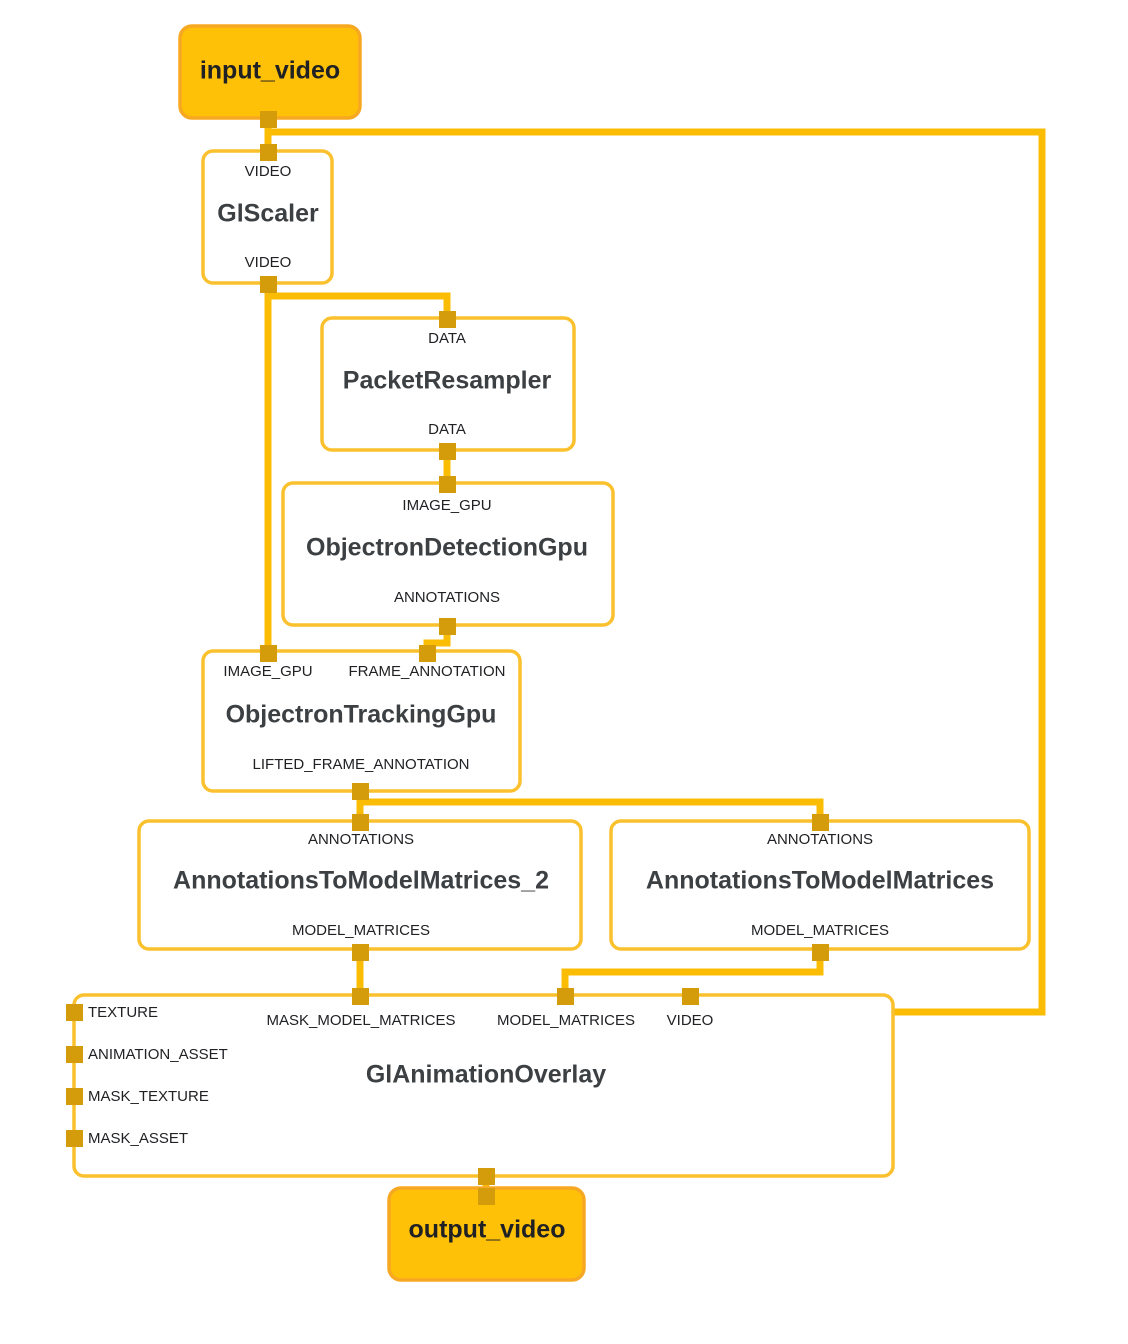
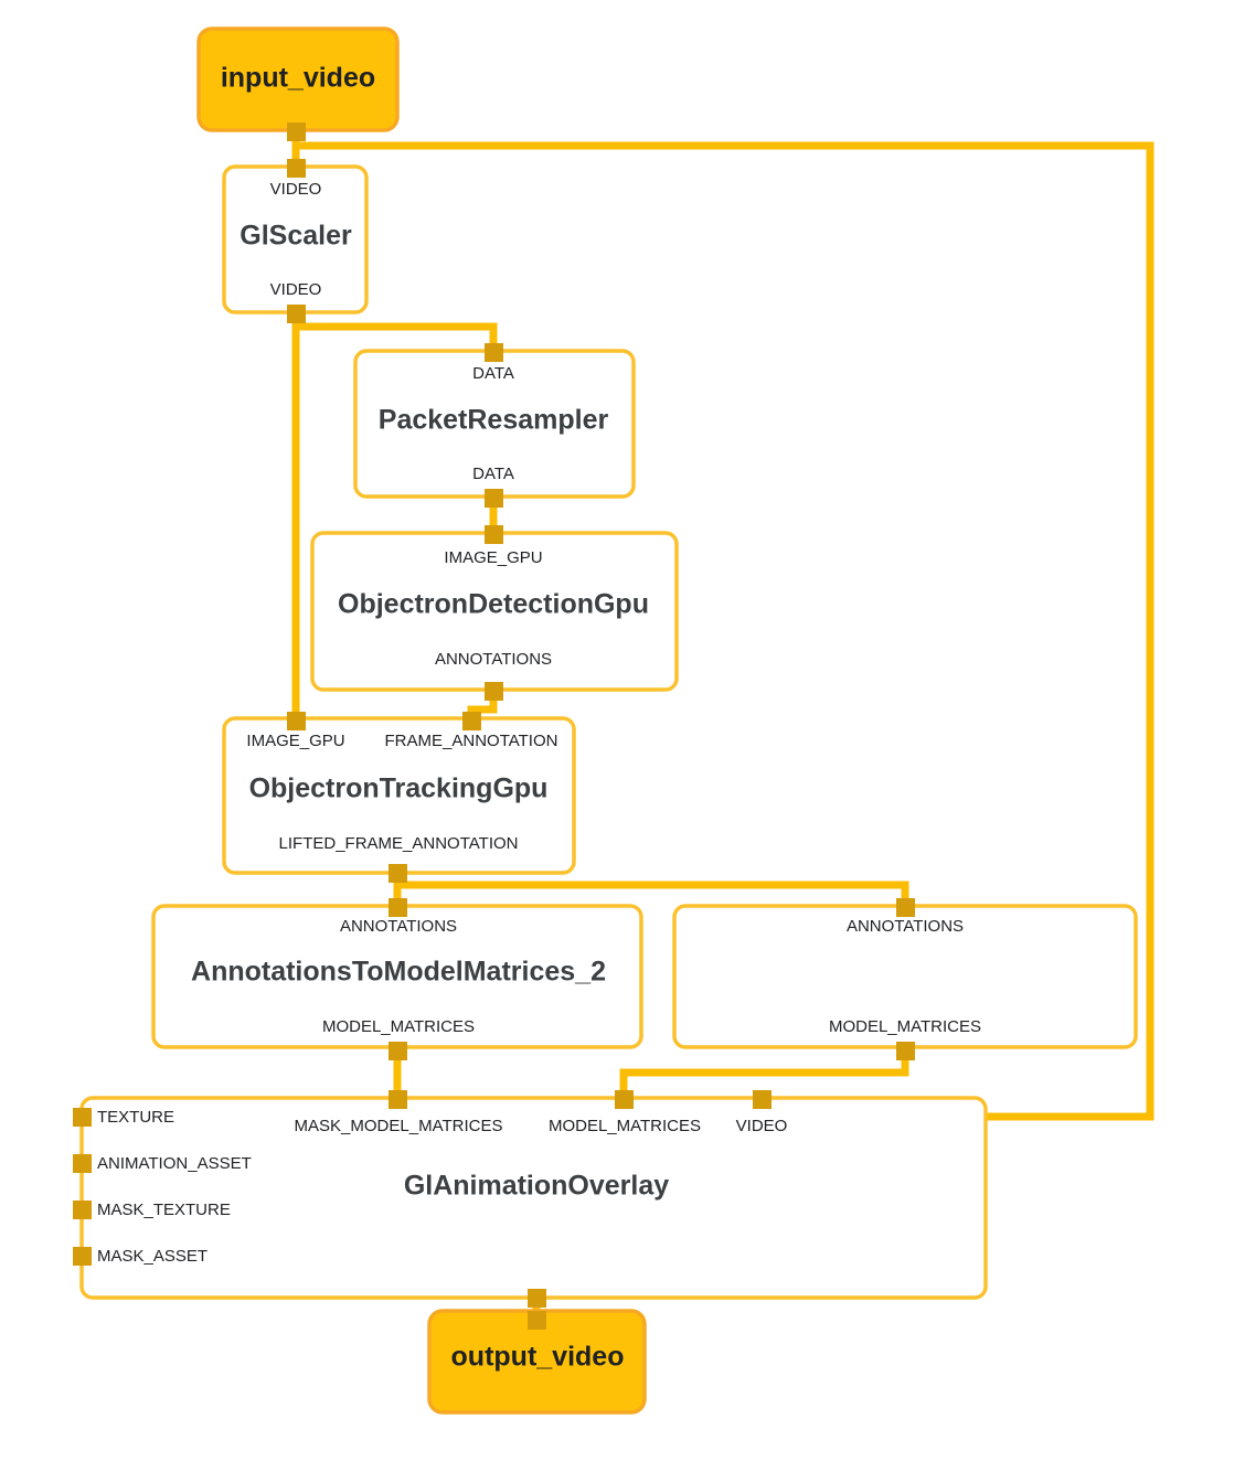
  input_video
  VIDEO
  GlScaler
  VIDEO
  DATA
  PacketResampler
  DATA
  IMAGE_GPU
  ObjectronDetectionGpu
  ANNOTATIONS
  IMAGE_GPU
  FRAME_ANNOTATION
  ObjectronTrackingGpu
  LIFTED_FRAME_ANNOTATION
  ANNOTATIONS
  AnnotationsToModelMatrices_2
  MODEL_MATRICES
  ANNOTATIONS
- AnnotationsToModelMatrices
  MODEL_MATRICES
  MASK_MODEL_MATRICES
  MODEL_MATRICES
  VIDEO
  TEXTURE
  ANIMATION_ASSET
  MASK_TEXTURE
  MASK_ASSET
  GlAnimationOverlay
  output_video
